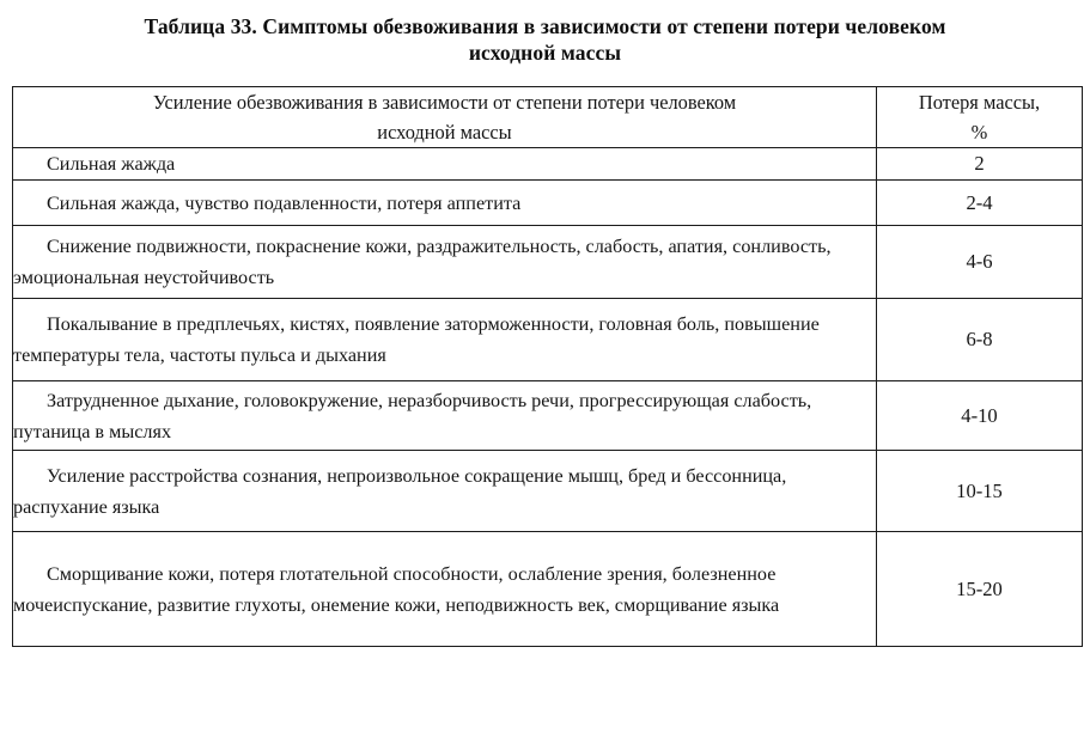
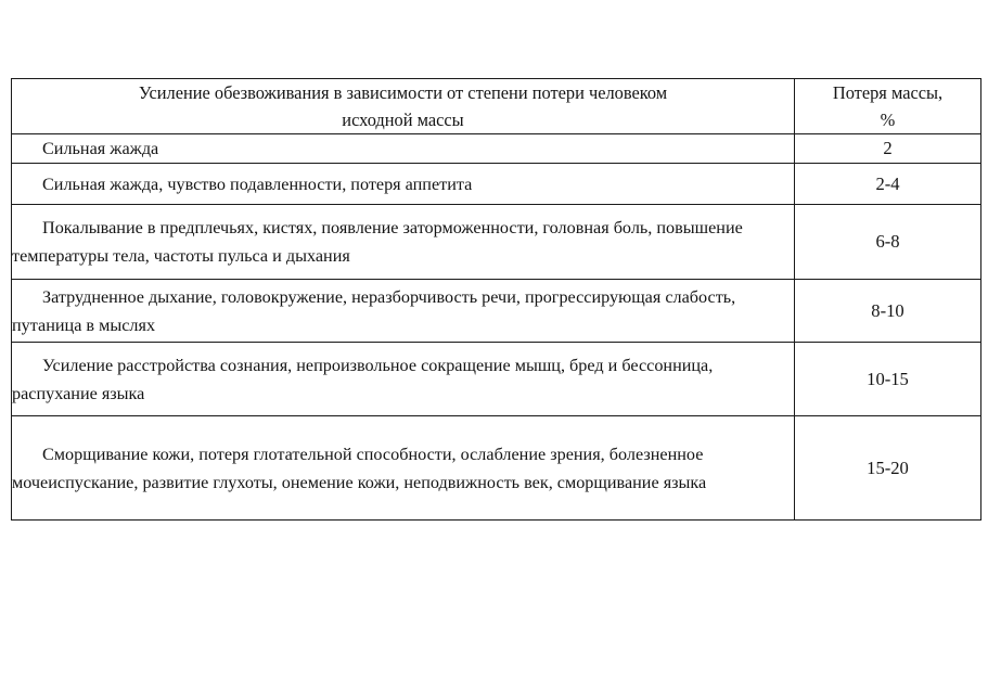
- Таблица 33. Симптомы обезвоживания в зависимости от степени потери человеком
- исходной массы
  Усиление обезвоживания в зависимости от степени потери человеком исходной массы	Потеря массы, %
  Сильная жажда	2
  Сильная жажда, чувство подавленности, потеря аппетита	2-4
- Снижение подвижности, покраснение кожи, раздражительность, слабость, апатия, сонливость, эмоциональная неустойчивость	4-6
  Покалывание в предплечьях, кистях, появление заторможенности, головная боль, повышение температуры тела, частоты пульса и дыхания	6-8
- Затрудненное дыхание, головокружение, неразборчивость речи, прогрессирующая слабость, путаница в мыслях	4-10
+ Затрудненное дыхание, головокружение, неразборчивость речи, прогрессирующая слабость, путаница в мыслях	8-10
  Усиление расстройства сознания, непроизвольное сокращение мышц, бред и бессонница, распухание языка	10-15
  Сморщивание кожи, потеря глотательной способности, ослабление зрения, болезненное мочеиспускание, развитие глухоты, онемение кожи, неподвижность век, сморщивание языка	15-20
